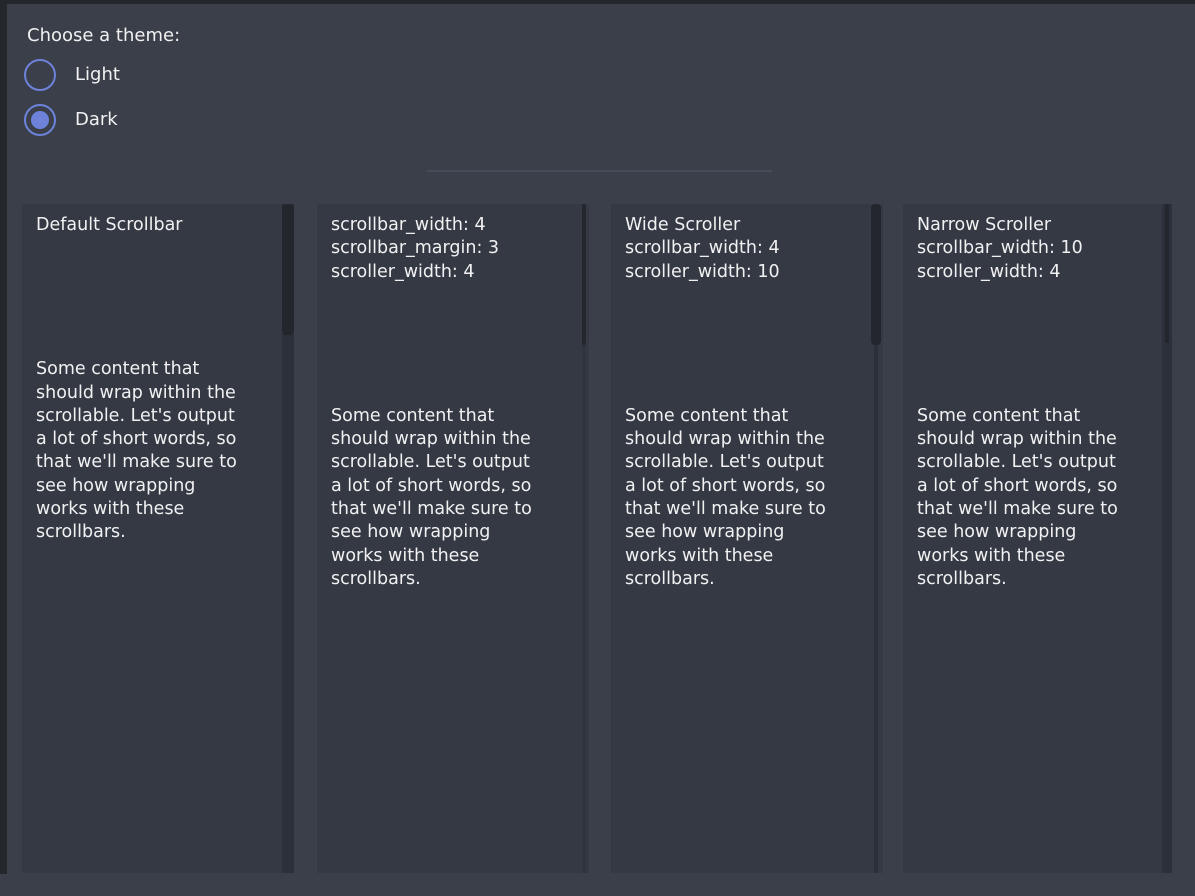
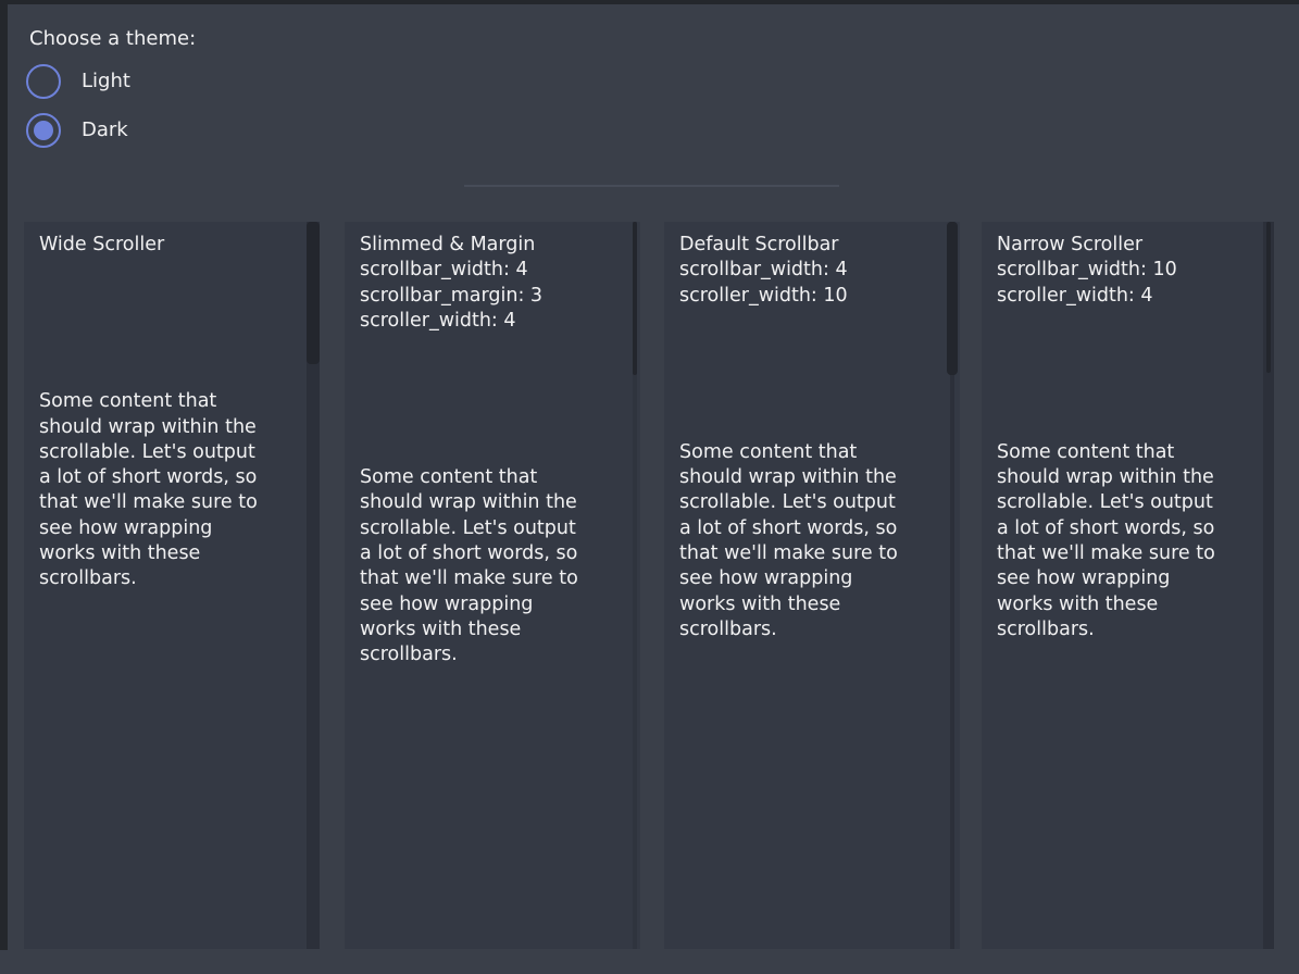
  Choose a theme:
  Light
  Dark
- Default Scrollbar
+ Wide Scroller
  Some content that
  should wrap within the
  scrollable. Let's output
  a lot of short words, so
  that we'll make sure to
  see how wrapping
  works with these
  scrollbars.
+ Slimmed & Margin
  scrollbar_width: 4
  scrollbar_margin: 3
  scroller_width: 4
  Some content that
  should wrap within the
  scrollable. Let's output
  a lot of short words, so
  that we'll make sure to
  see how wrapping
  works with these
  scrollbars.
- Wide Scroller
+ Default Scrollbar
  scrollbar_width: 4
  scroller_width: 10
  Some content that
  should wrap within the
  scrollable. Let's output
  a lot of short words, so
  that we'll make sure to
  see how wrapping
  works with these
  scrollbars.
  Narrow Scroller
  scrollbar_width: 10
  scroller_width: 4
  Some content that
  should wrap within the
  scrollable. Let's output
  a lot of short words, so
  that we'll make sure to
  see how wrapping
  works with these
  scrollbars.
